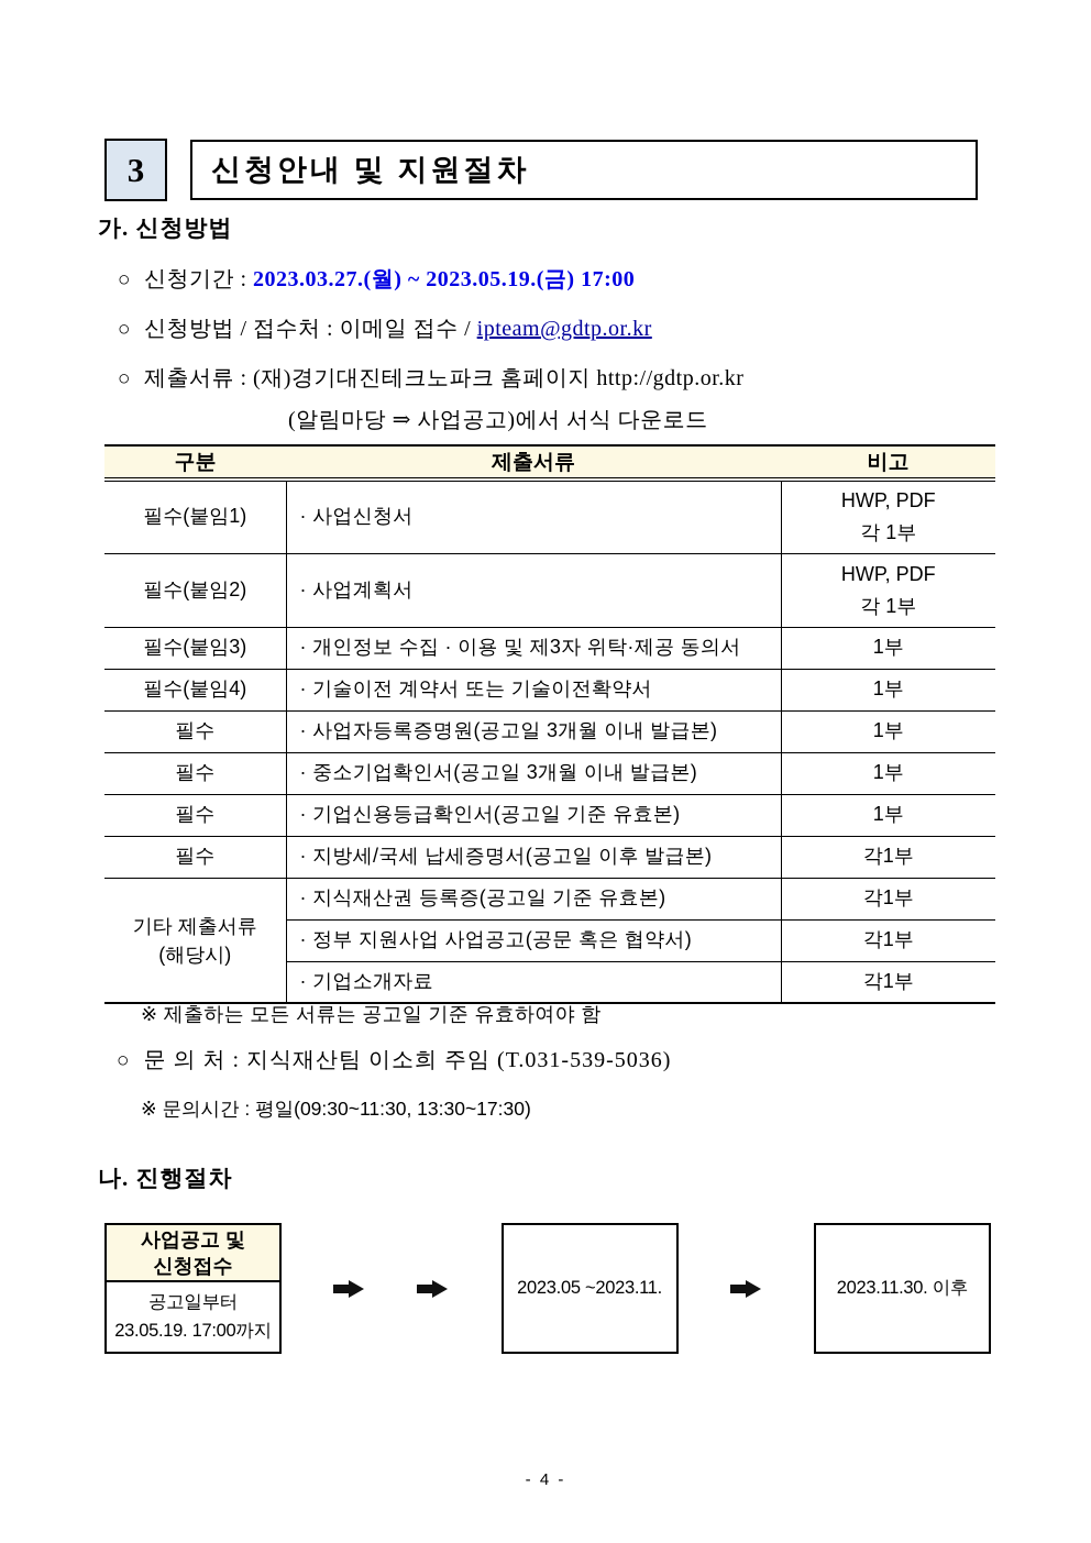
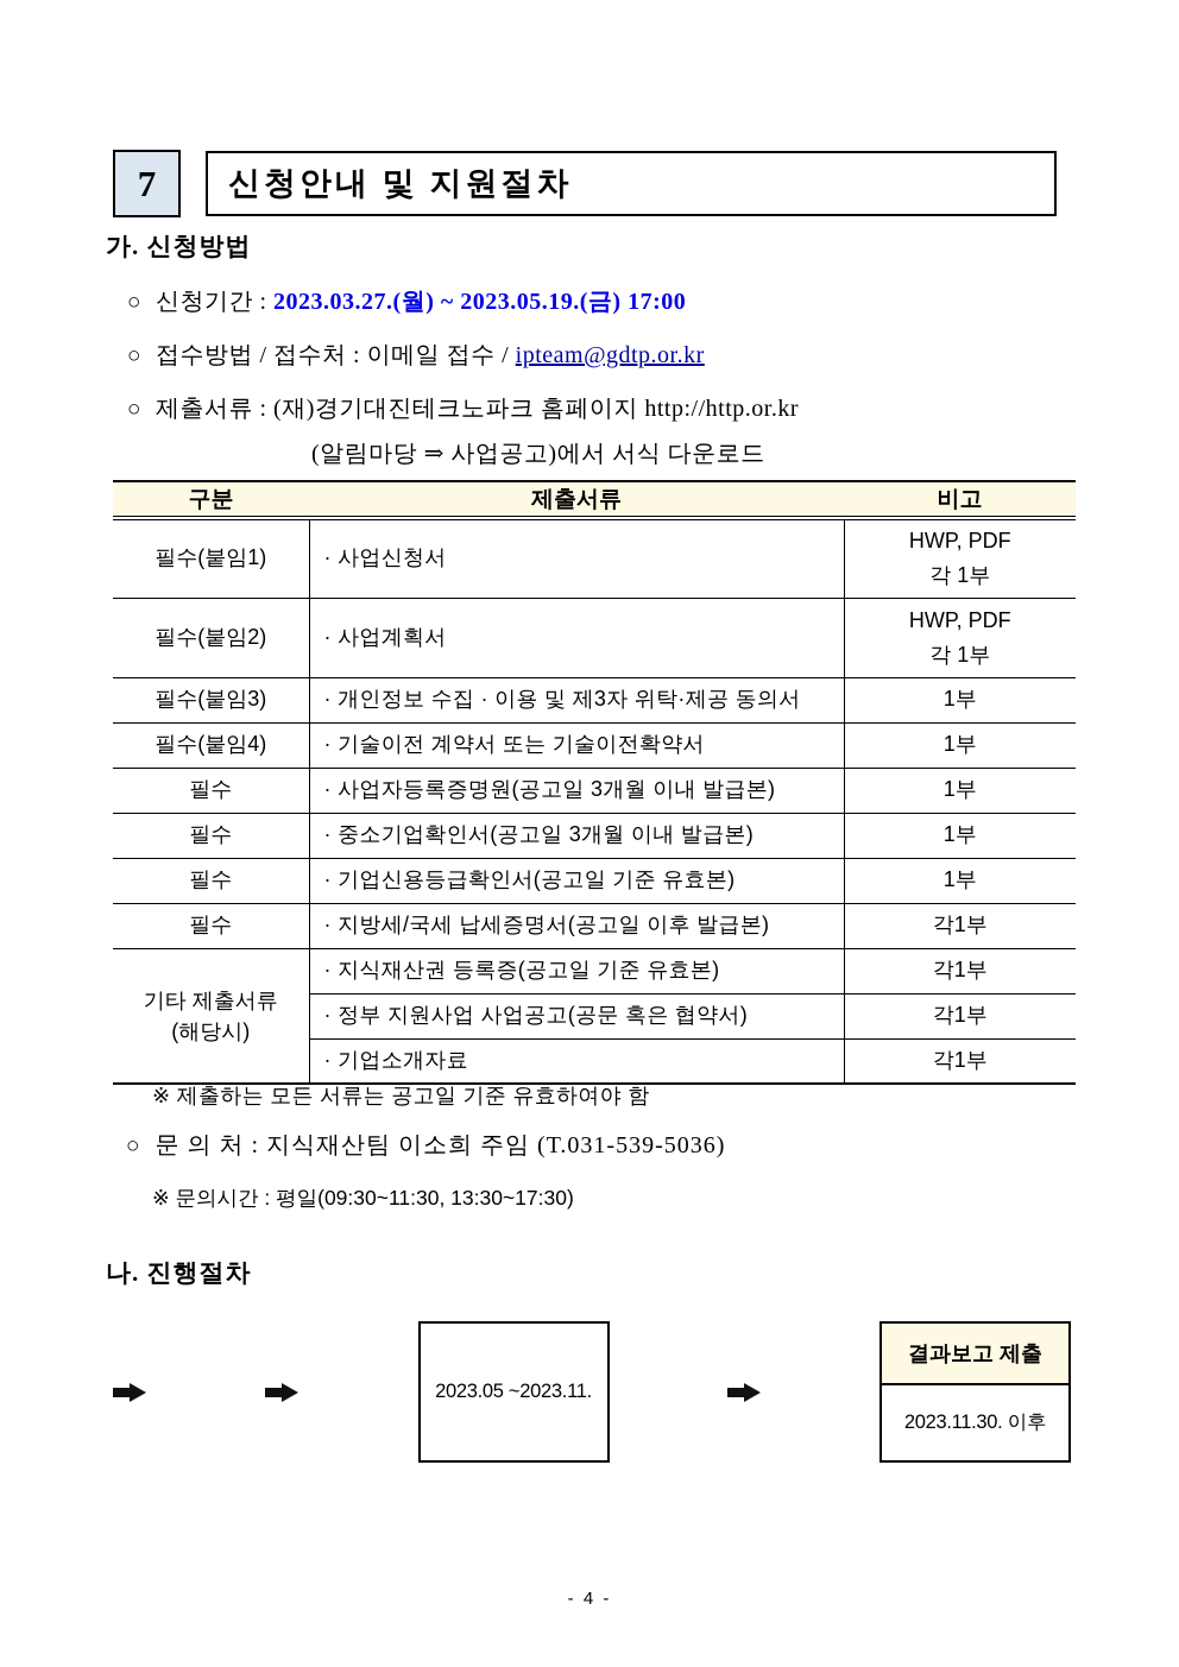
- 3
+ 7
  신청안내 및 지원절차
  가. 신청방법
  ○ 신청기간 : 2023.03.27.(월) ~ 2023.05.19.(금) 17:00
- ○ 신청방법 / 접수처 : 이메일 접수 / ipteam@gdtp.or.kr
+ ○ 접수방법 / 접수처 : 이메일 접수 / ipteam@gdtp.or.kr
- ○ 제출서류 : (재)경기대진테크노파크 홈페이지 http://gdtp.or.kr
+ ○ 제출서류 : (재)경기대진테크노파크 홈페이지 http://http.or.kr
  (알림마당 ⇒ 사업공고)에서 서식 다운로드
  구분	제출서류	비고
  필수(붙임1)	· 사업신청서	HWP, PDF 각 1부
  필수(붙임2)	· 사업계획서	HWP, PDF 각 1부
  필수(붙임3)	· 개인정보 수집 · 이용 및 제3자 위탁·제공 동의서	1부
  필수(붙임4)	· 기술이전 계약서 또는 기술이전확약서	1부
  필수	· 사업자등록증명원(공고일 3개월 이내 발급본)	1부
  필수	· 중소기업확인서(공고일 3개월 이내 발급본)	1부
  필수	· 기업신용등급확인서(공고일 기준 유효본)	1부
  필수	· 지방세/국세 납세증명서(공고일 이후 발급본)	각1부
  기타 제출서류 (해당시)	· 지식재산권 등록증(공고일 기준 유효본)	각1부
  · 정부 지원사업 사업공고(공문 혹은 협약서)	각1부
  · 기업소개자료	각1부
  ※ 제출하는 모든 서류는 공고일 기준 유효하여야 함
  ○ 문 의 처 : 지식재산팀 이소희 주임 (T.031-539-5036)
  ※ 문의시간 : 평일(09:30~11:30, 13:30~17:30)
  나. 진행절차
- 사업공고 및
- 신청접수
- 공고일부터
- 23.05.19. 17:00까지
  2023.05 ~2023.11.
+ 결과보고 제출
  2023.11.30. 이후
  - 4 -
